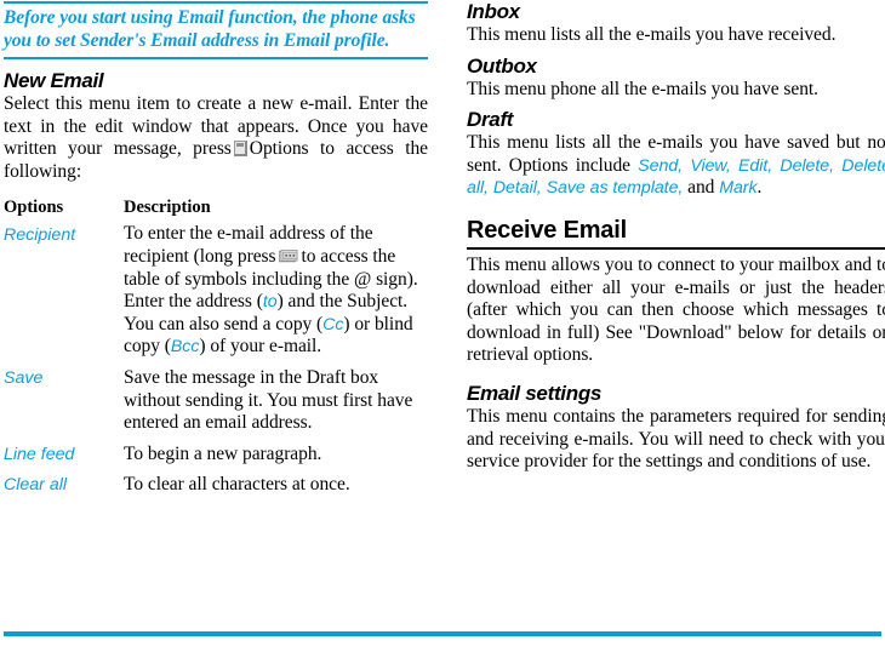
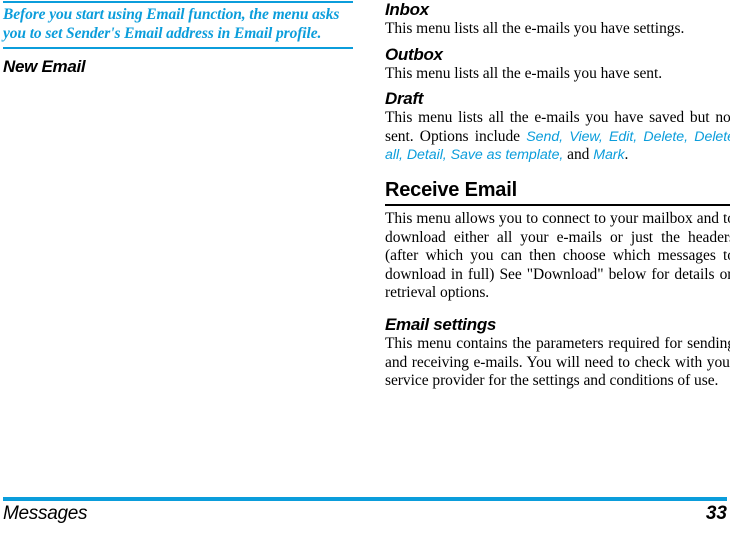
- Before you start using Email function, the phone asks you to set Sender's Email address in Email profile.
+ Before you start using Email function, the menu asks you to set Sender's Email address in Email profile.
  New Email
- Select this menu item to create a new e-mail. Enter the text in the edit window that appears. Once you have written your message, press Options to access the following:
- Options	Description
- Recipient	To enter the e-mail address of the recipient (long press to access the table of symbols including the @ sign). Enter the address (to) and the Subject. You can also send a copy (Cc) or blind copy (Bcc) of your e-mail.
- Save	Save the message in the Draft box without sending it. You must first have entered an email address.
- Line feed	To begin a new paragraph.
- Clear all	To clear all characters at once.
  Inbox
- This menu lists all the e-mails you have received.
+ This menu lists all the e-mails you have settings.
  Outbox
- This menu phone all the e-mails you have sent.
+ This menu lists all the e-mails you have sent.
  Draft
  This menu lists all the e-mails you have saved but no sent. Options include Send, View, Edit, Delete, Delet all, Detail, Save as template, and Mark.
  Receive Email
  This menu allows you to connect to your mailbox and t download either all your e-mails or just the header (after which you can then choose which messages t download in full) See "Download" below for details o retrieval options.
  Email settings
  This menu contains the parameters required for sendin and receiving e-mails. You will need to check with you service provider for the settings and conditions of use.
+ Messages
+ 33
